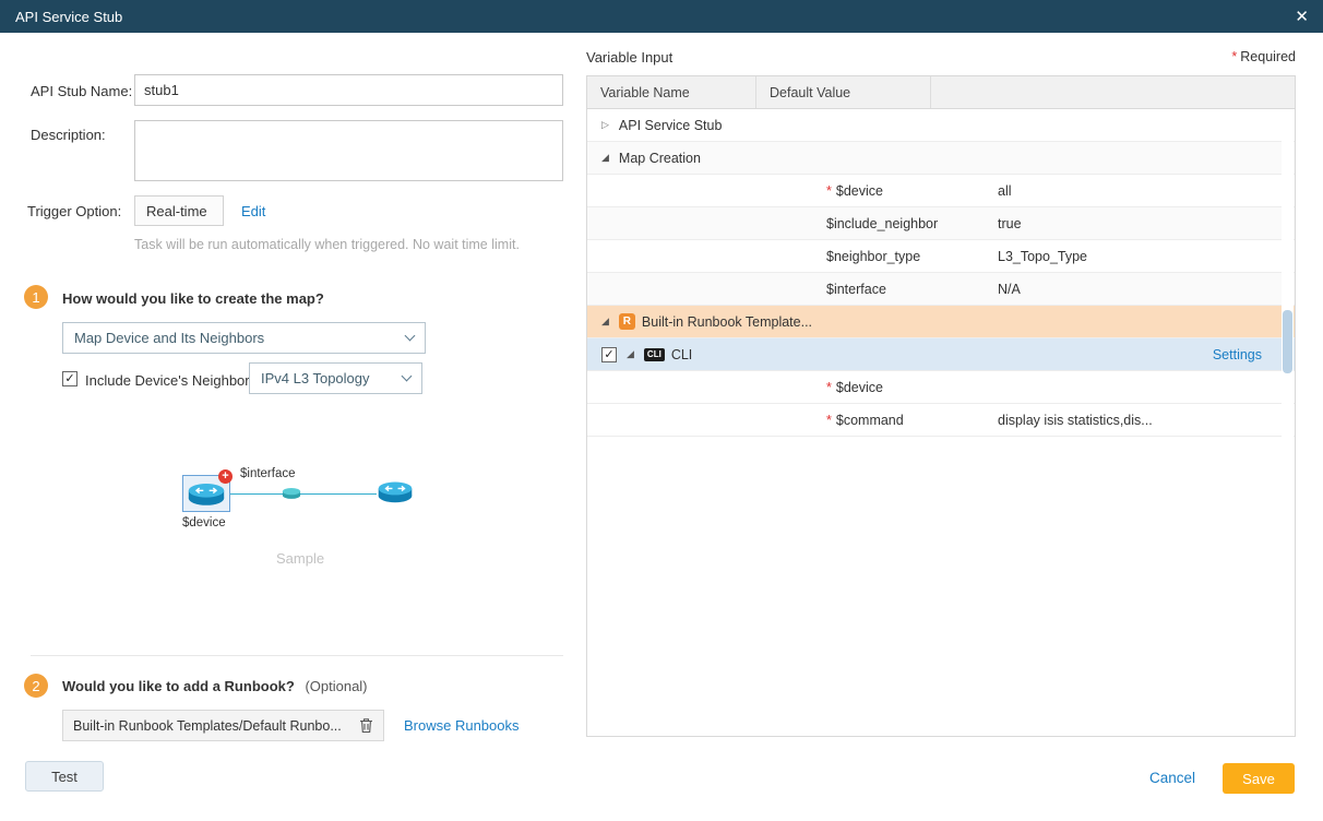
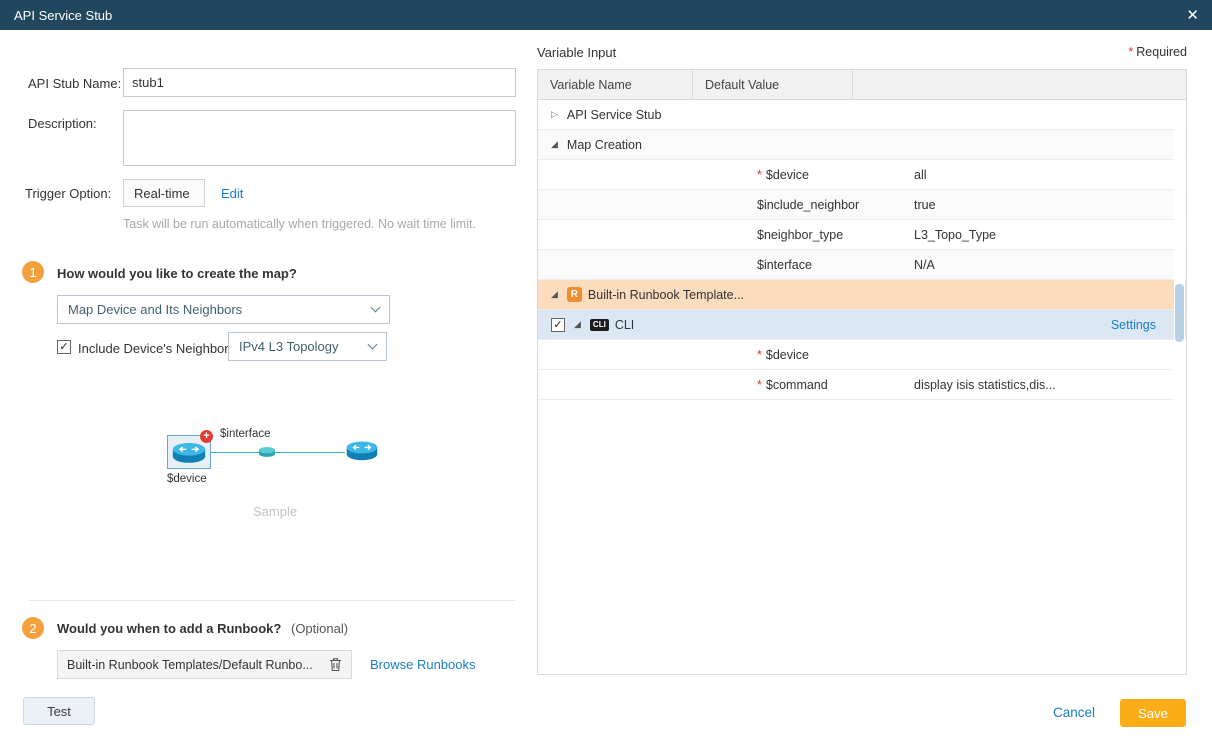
  API Service Stub
  ✕
  API Stub Name:
  stub1
  Description:
  Trigger Option:
  Real-time
  Edit
  Task will be run automatically when triggered. No wait time limit.
  1
  How would you like to create the map?
  Map Device and Its Neighbors
  ✓
  Include Device's Neighbor
  IPv4 L3 Topology
  +
  $interface
  $device
  Sample
  2
- Would you like to add a Runbook? (Optional)
+ Would you when to add a Runbook? (Optional)
  Built-in Runbook Templates/Default Runbo...
  Browse Runbooks
  Test
  Variable Input
  * Required
  Variable Name
  Default Value
  ▷
  API Service Stub
  ◢
  Map Creation
  *
  $device
  all
  $include_neighbor
  true
  $neighbor_type
  L3_Topo_Type
  $interface
  N/A
  ◢
  R
  Built-in Runbook Template...
  ✓
  ◢
  CLI
  CLI
  Settings
  *
  $device
  *
  $command
  display isis statistics,dis...
  Cancel
  Save
